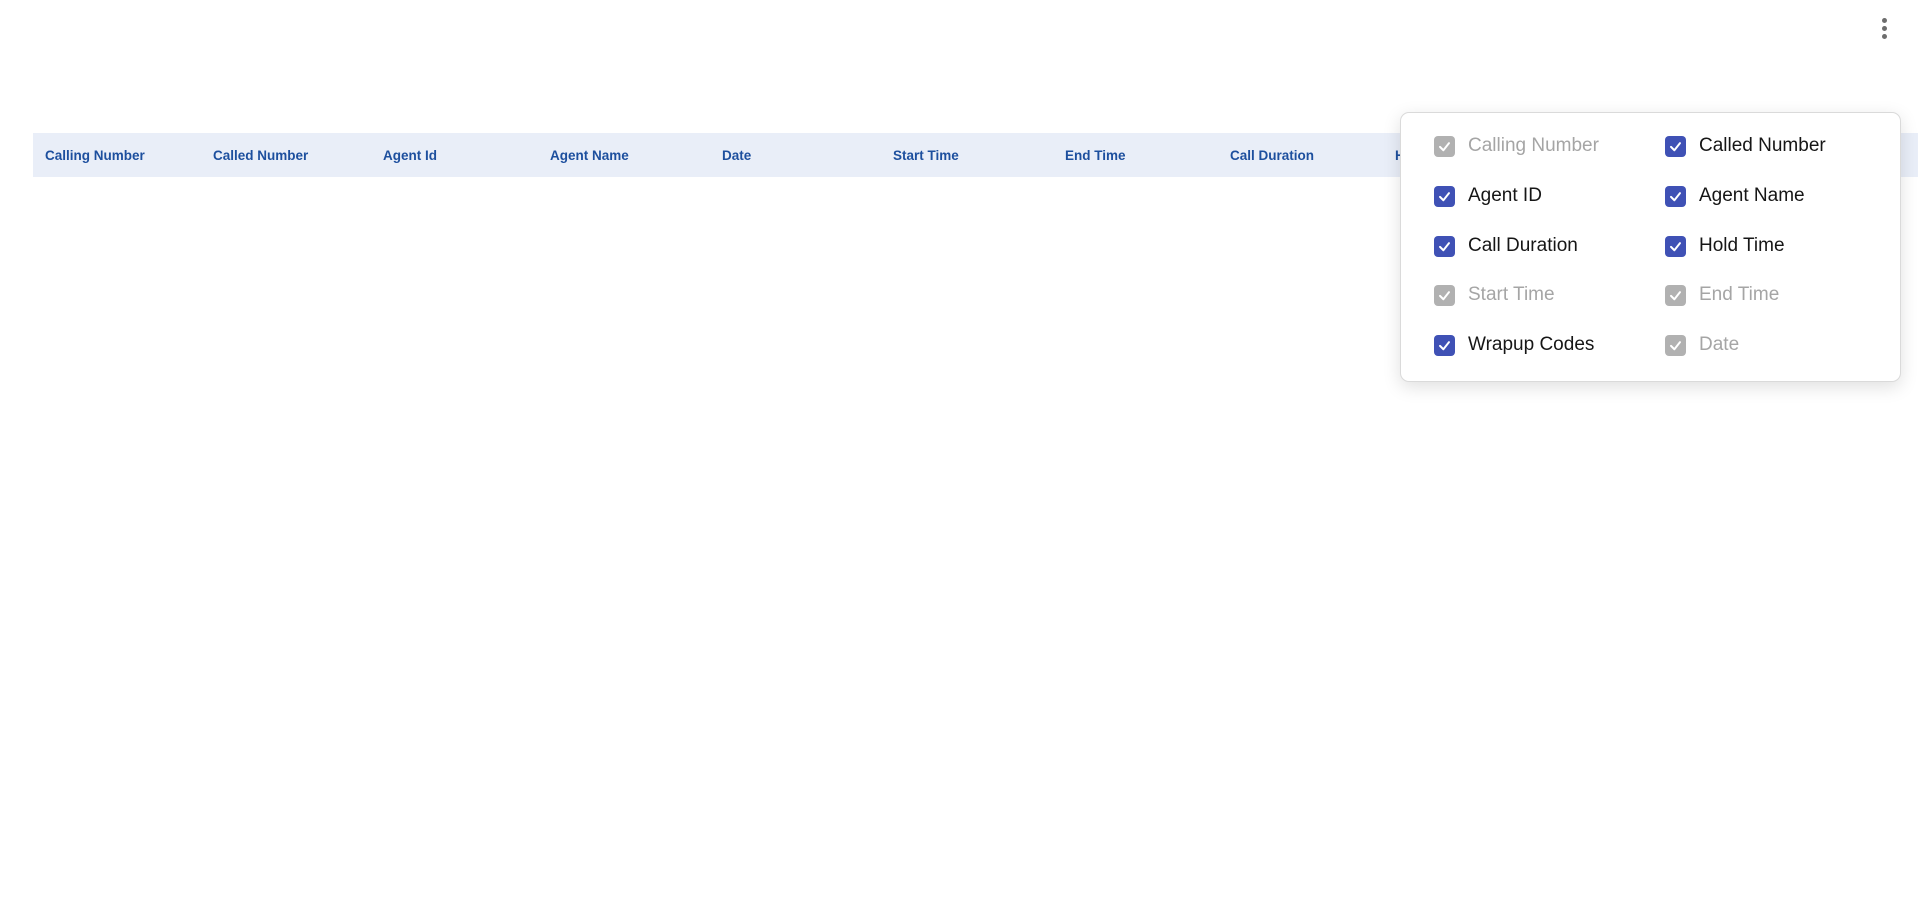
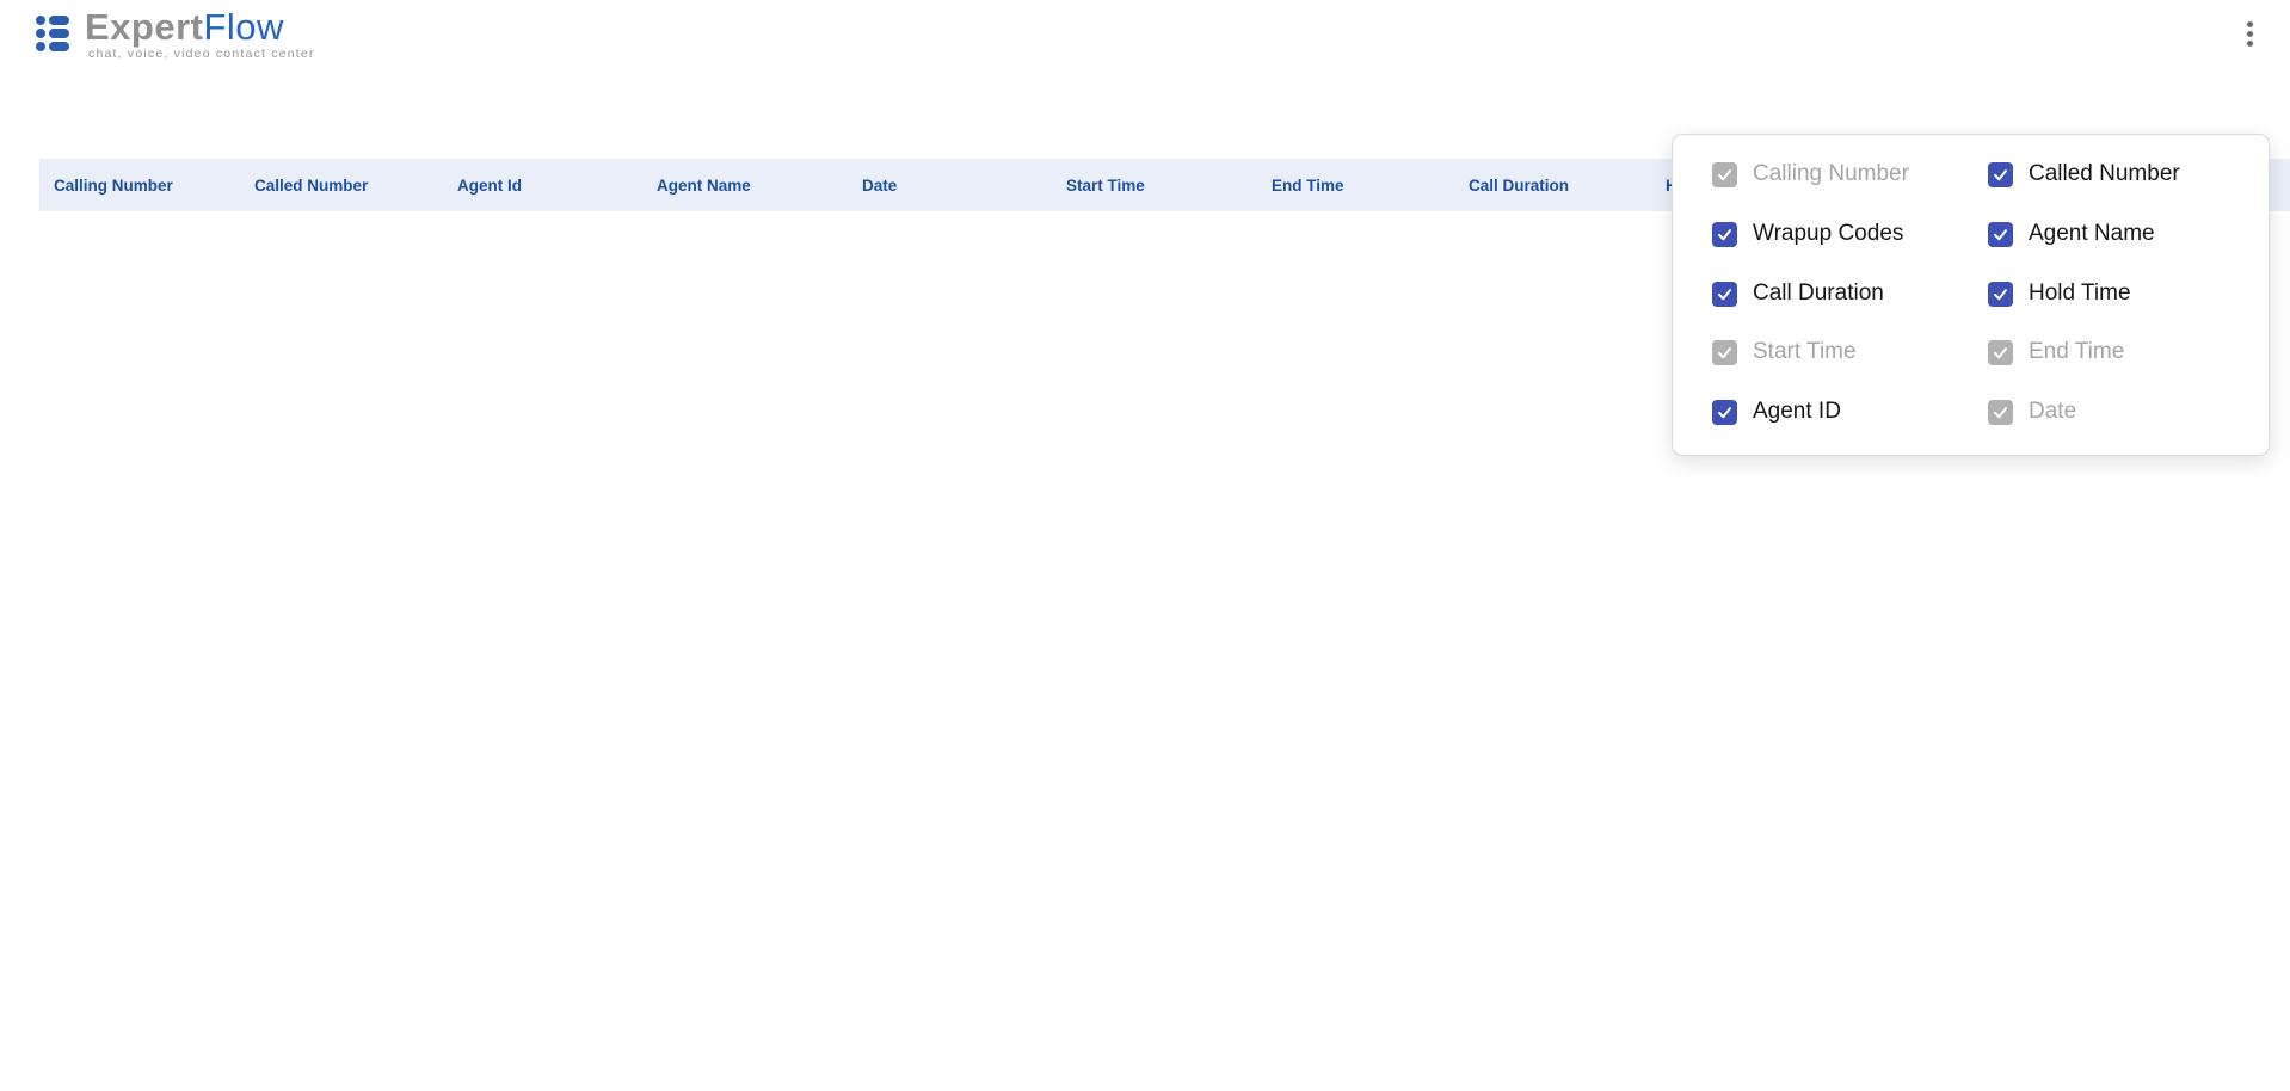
+ ExpertFlow
+ chat, voice, video contact center
  Calling Number
  Called Number
  Agent Id
  Agent Name
  Date
  Start Time
  End Time
  Call Duration
  Calling Number
  Called Number
- Agent ID
+ Wrapup Codes
  Agent Name
  Call Duration
  Hold Time
  Start Time
  End Time
- Wrapup Codes
+ Agent ID
  Date
